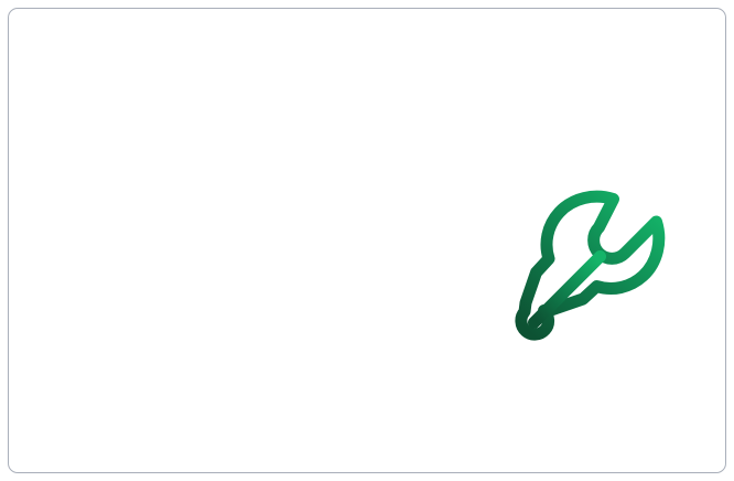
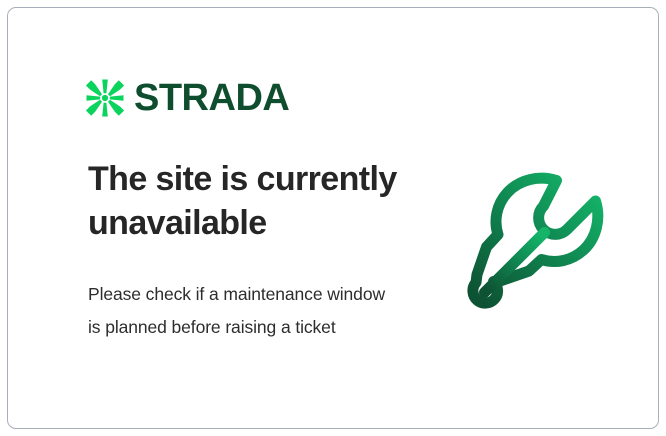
+ STRADA
+ The site is currently unavailable
+ Please check if a maintenance window is planned before raising a ticket
